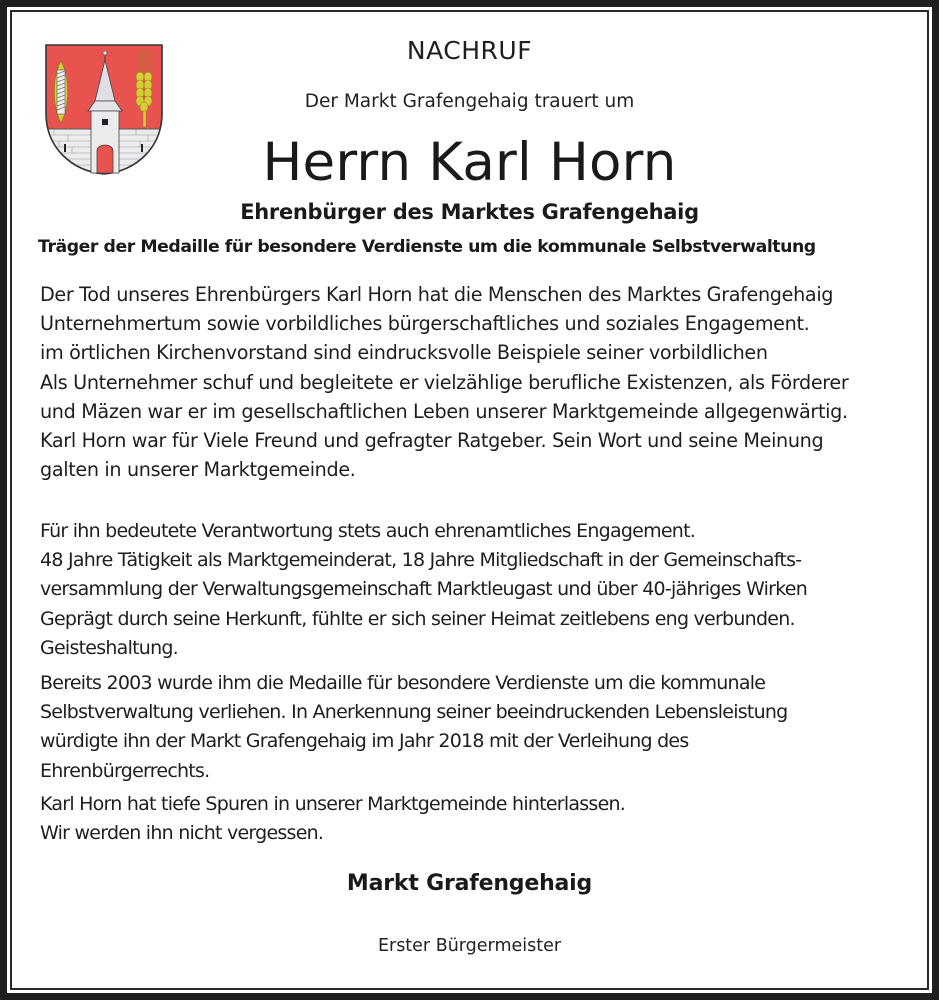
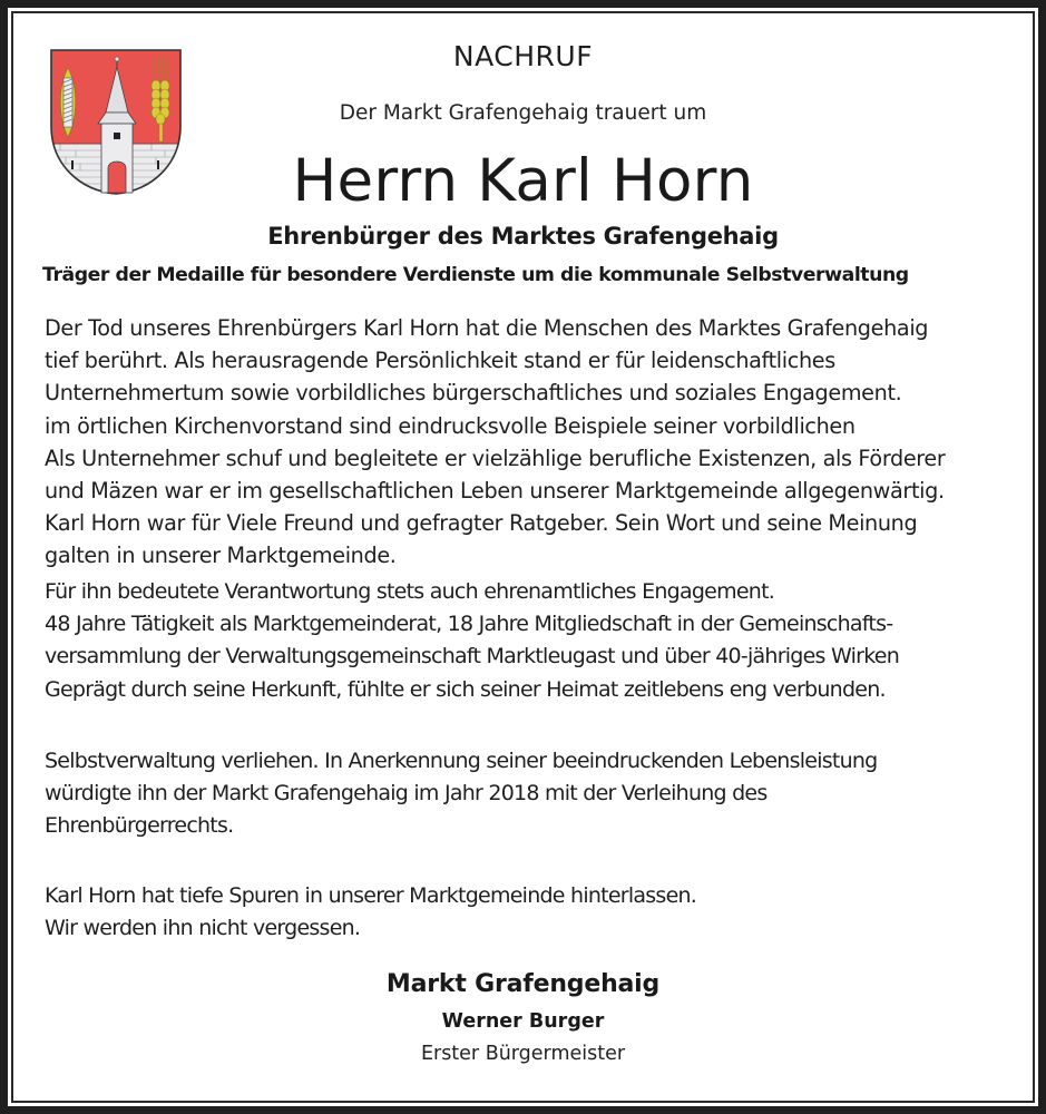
  NACHRUF
  Der Markt Grafengehaig trauert um
  Herrn Karl Horn
  Ehrenbürger des Marktes Grafengehaig
  Träger der Medaille für besondere Verdienste um die kommunale Selbstverwaltung
  Der Tod unseres Ehrenbürgers Karl Horn hat die Menschen des Marktes Grafengehaig
+ tief berührt. Als herausragende Persönlichkeit stand er für leidenschaftliches
  Unternehmertum sowie vorbildliches bürgerschaftliches und soziales Engagement.
  im örtlichen Kirchenvorstand sind eindrucksvolle Beispiele seiner vorbildlichen
  Als Unternehmer schuf und begleitete er vielzählige berufliche Existenzen, als Förderer
  und Mäzen war er im gesellschaftlichen Leben unserer Marktgemeinde allgegenwärtig.
  Karl Horn war für Viele Freund und gefragter Ratgeber. Sein Wort und seine Meinung
  galten in unserer Marktgemeinde.
  Für ihn bedeutete Verantwortung stets auch ehrenamtliches Engagement.
  48 Jahre Tätigkeit als Marktgemeinderat, 18 Jahre Mitgliedschaft in der Gemeinschafts-
  versammlung der Verwaltungsgemeinschaft Marktleugast und über 40-jähriges Wirken
  Geprägt durch seine Herkunft, fühlte er sich seiner Heimat zeitlebens eng verbunden.
- Geisteshaltung.
- Bereits 2003 wurde ihm die Medaille für besondere Verdienste um die kommunale
  Selbstverwaltung verliehen. In Anerkennung seiner beeindruckenden Lebensleistung
  würdigte ihn der Markt Grafengehaig im Jahr 2018 mit der Verleihung des
  Ehrenbürgerrechts.
  Karl Horn hat tiefe Spuren in unserer Marktgemeinde hinterlassen.
  Wir werden ihn nicht vergessen.
  Markt Grafengehaig
+ Werner Burger
  Erster Bürgermeister
